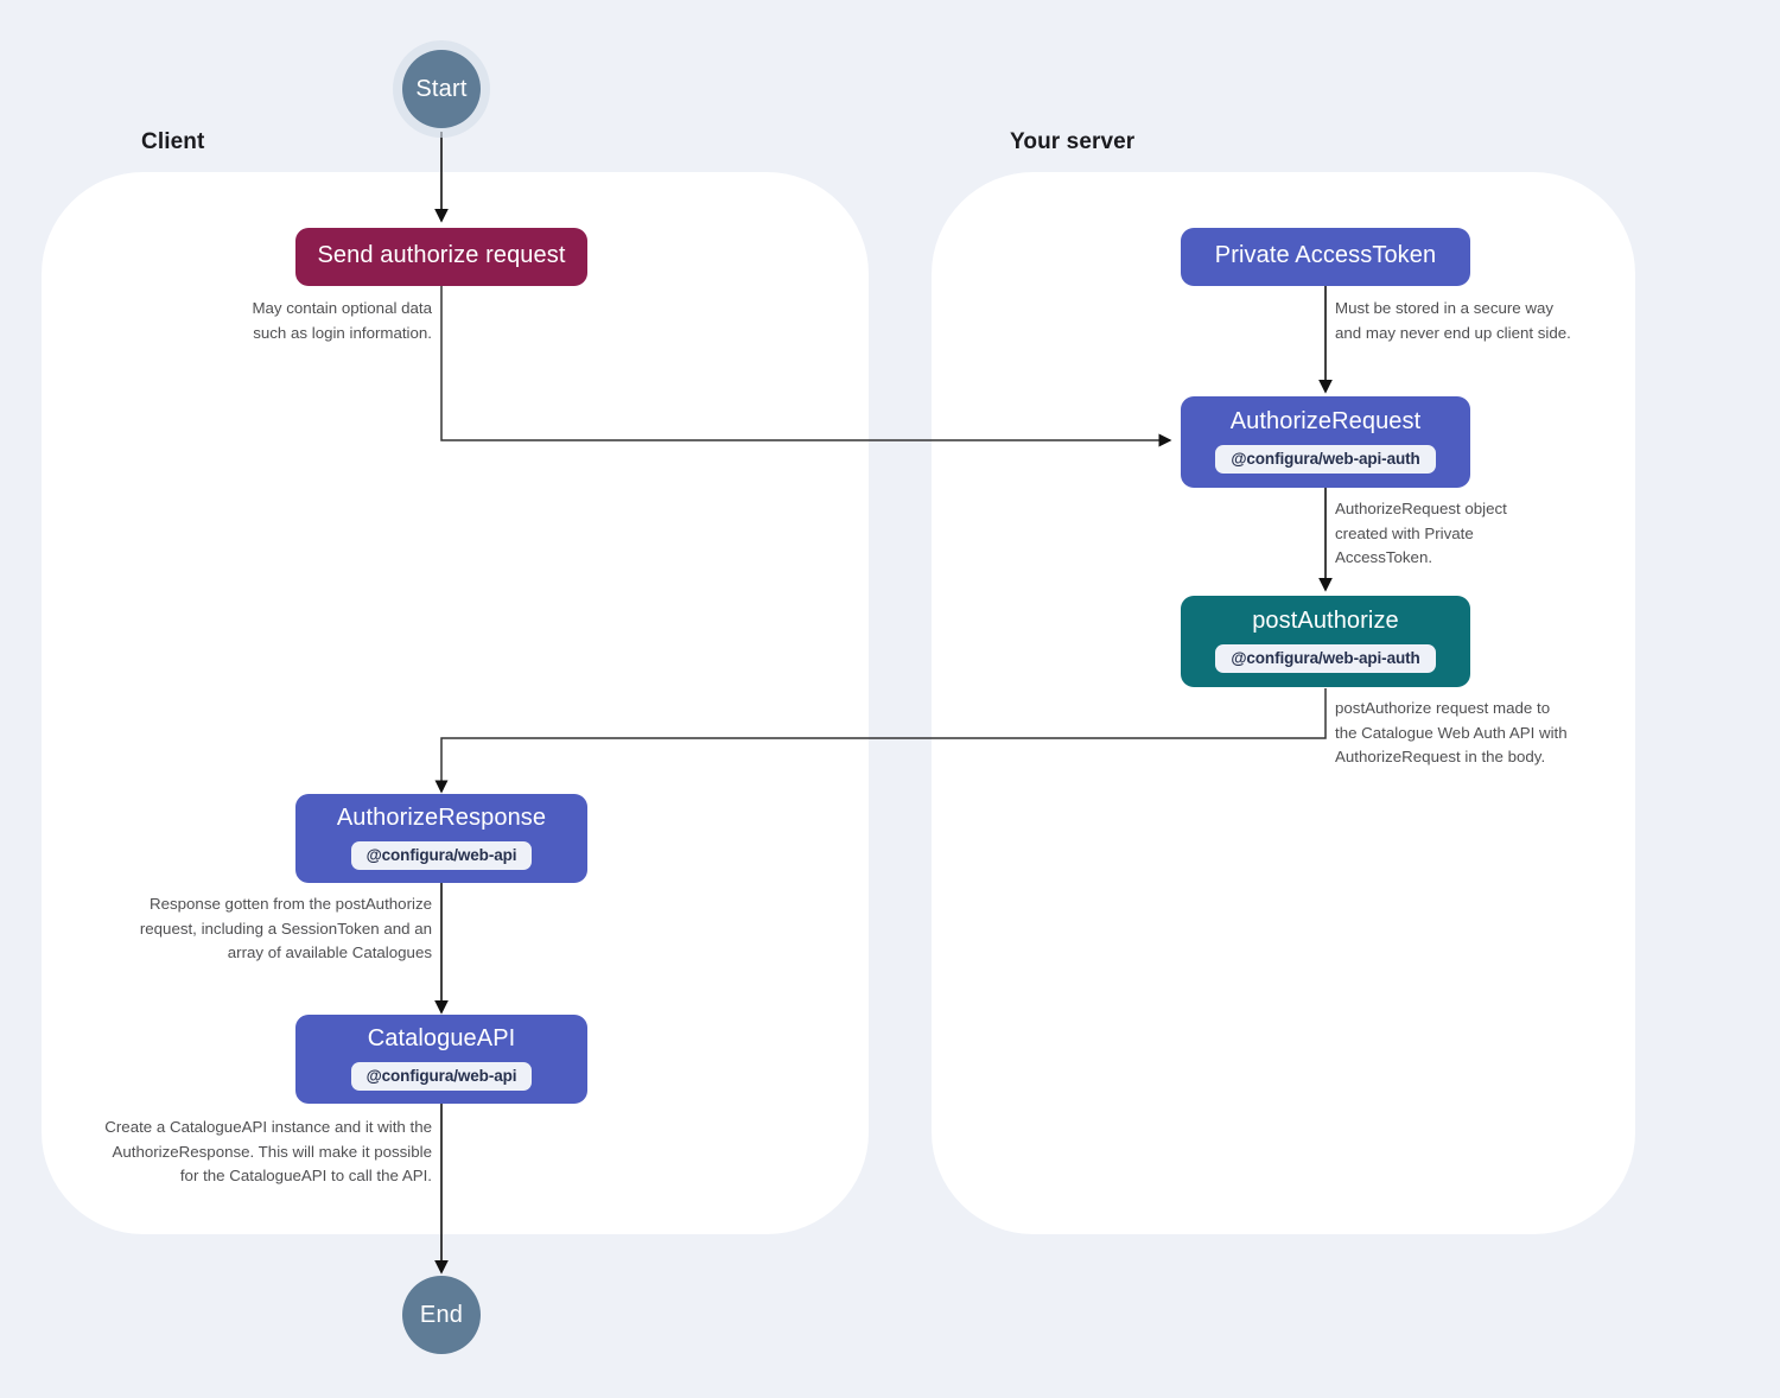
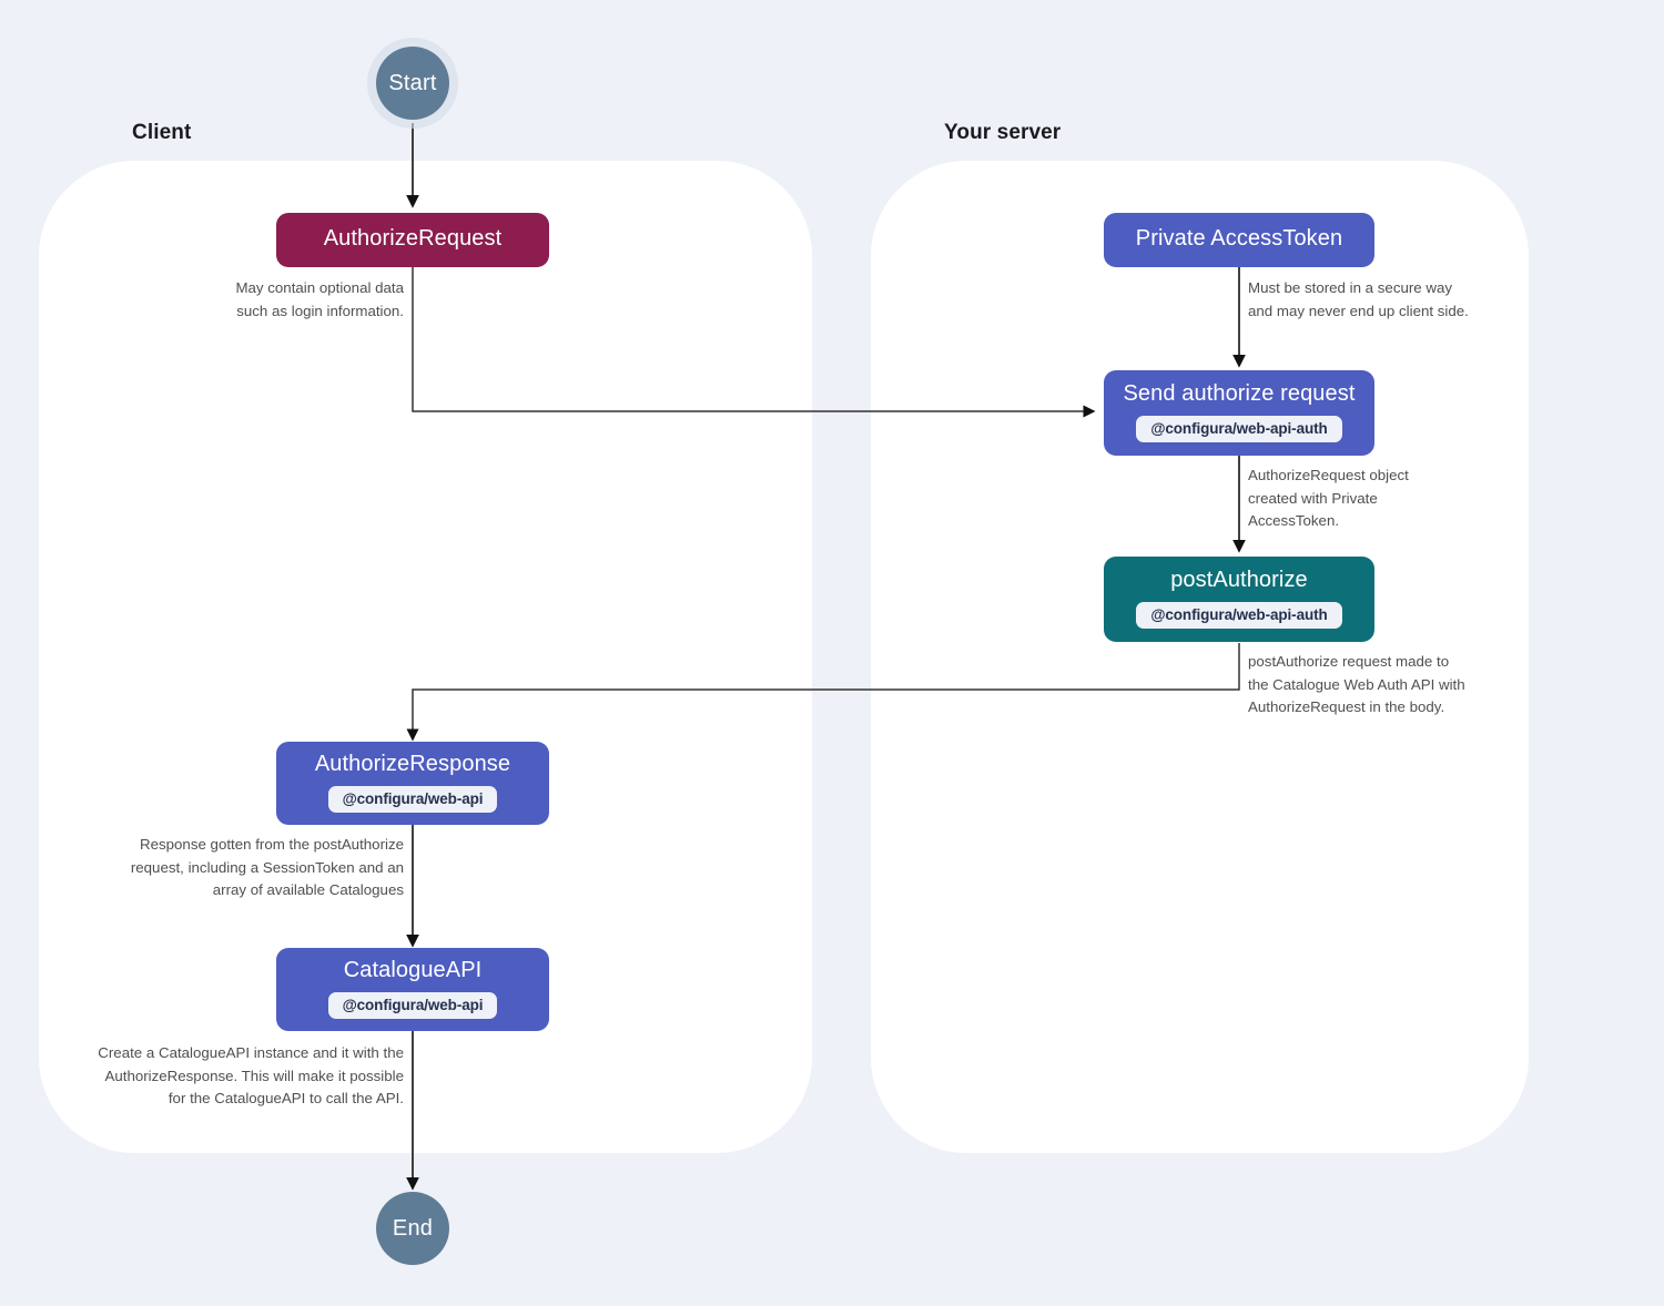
  Client
  Your server
  Start
  End
- Send authorize request
+ AuthorizeRequest
  Private AccessToken
- AuthorizeRequest
+ Send authorize request
  @configura/web-api-auth
  postAuthorize
  @configura/web-api-auth
  AuthorizeResponse
  @configura/web-api
  CatalogueAPI
  @configura/web-api
  May contain optional data
  such as login information.
  Must be stored in a secure way
  and may never end up client side.
  AuthorizeRequest object
  created with Private
  AccessToken.
  postAuthorize request made to
  the Catalogue Web Auth API with
  AuthorizeRequest in the body.
  Response gotten from the postAuthorize
  request, including a SessionToken and an
  array of available Catalogues
  Create a CatalogueAPI instance and it with the
  AuthorizeResponse. This will make it possible
  for the CatalogueAPI to call the API.
